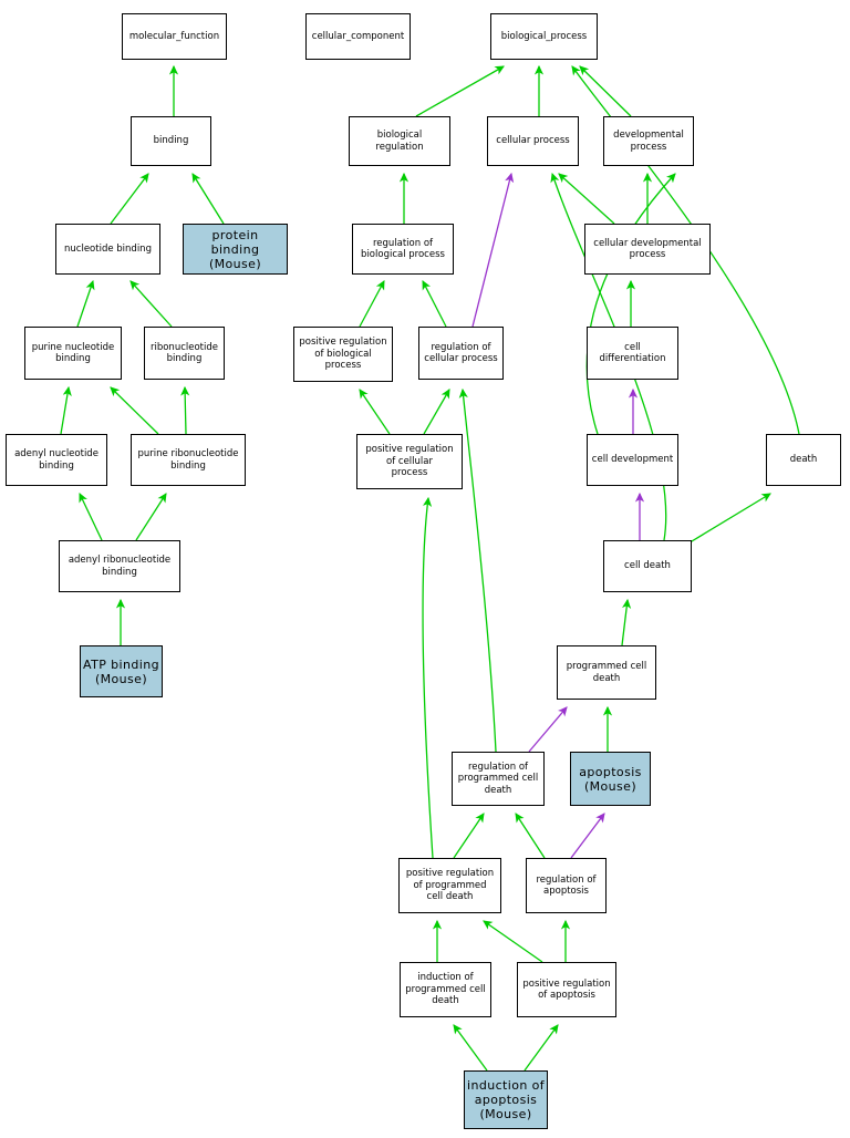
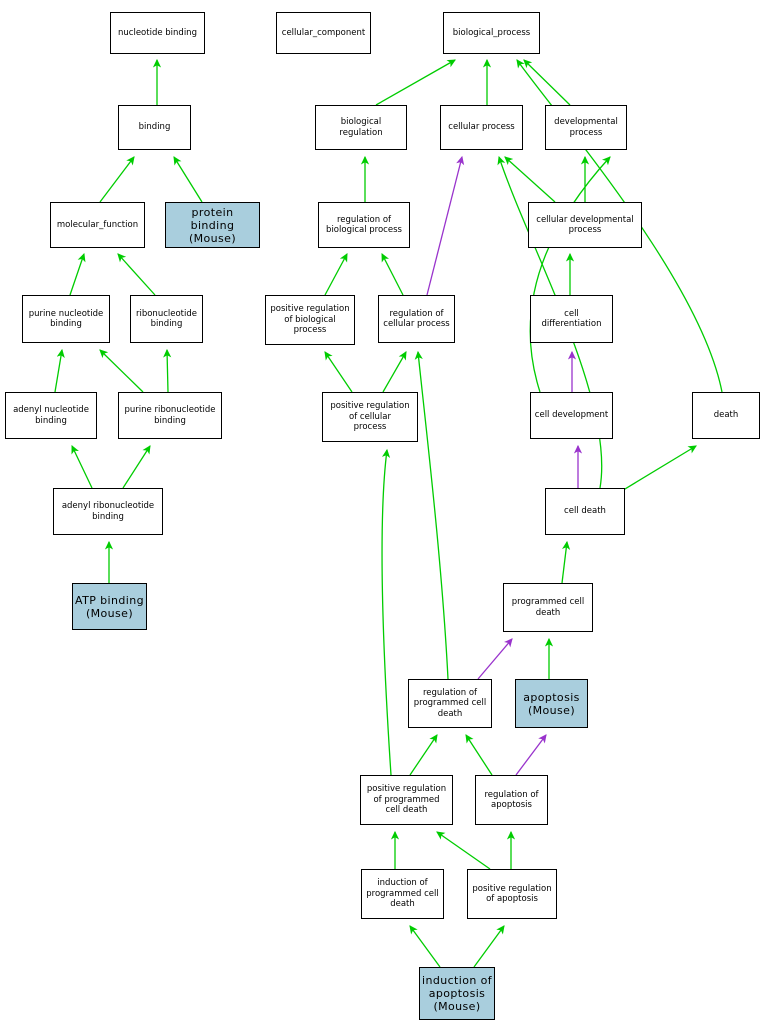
- molecular_function
+ nucleotide binding
  cellular_component
  biological_process
  binding
  biological regulation
  cellular process
  developmental
  process
- nucleotide binding
+ molecular_function
  protein binding
  (Mouse)
  regulation of
  biological process
  cellular developmental
  process
  purine nucleotide
  binding
  ribonucleotide
  binding
  positive regulation
  of biological
  process
  regulation of
  cellular process
  cell differentiation
  adenyl nucleotide
  binding
  purine ribonucleotide
  binding
  positive regulation
  of cellular
  process
  cell development
  death
  adenyl ribonucleotide
  binding
  cell death
  ATP binding
  (Mouse)
  programmed cell
  death
  regulation of
  programmed cell
  death
  apoptosis
  (Mouse)
  positive regulation
  of programmed
  cell death
  regulation of
  apoptosis
  induction of
  programmed cell
  death
  positive regulation
  of apoptosis
  induction of
  apoptosis
  (Mouse)
